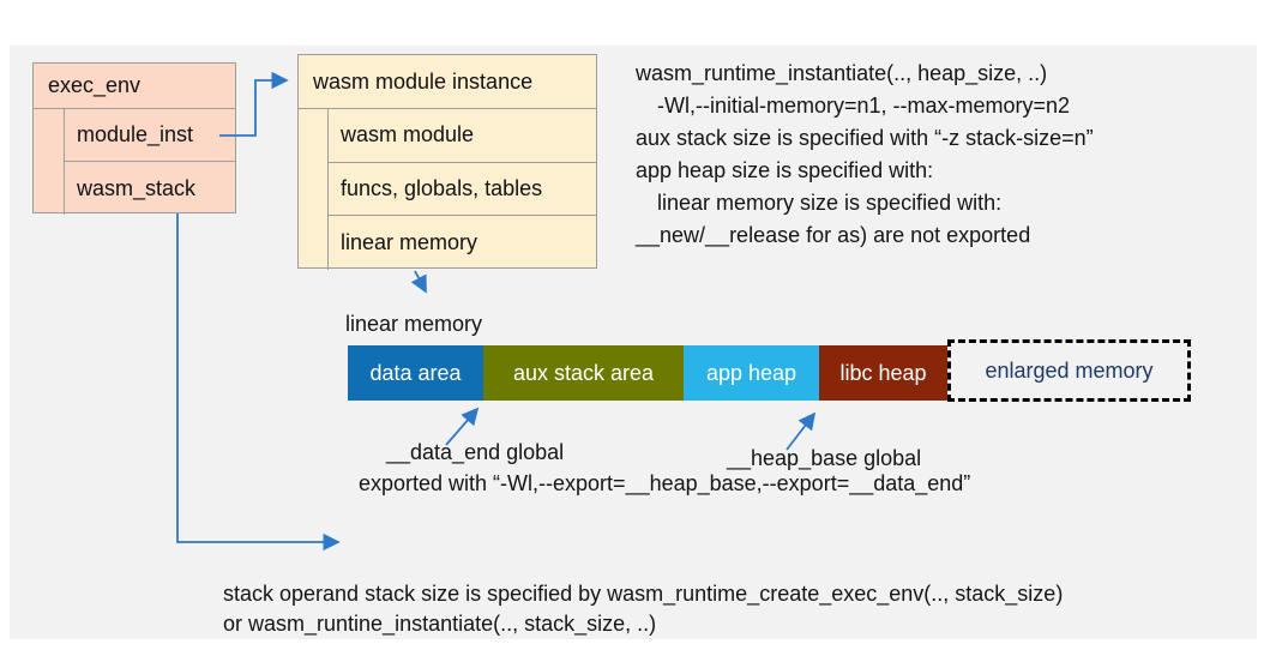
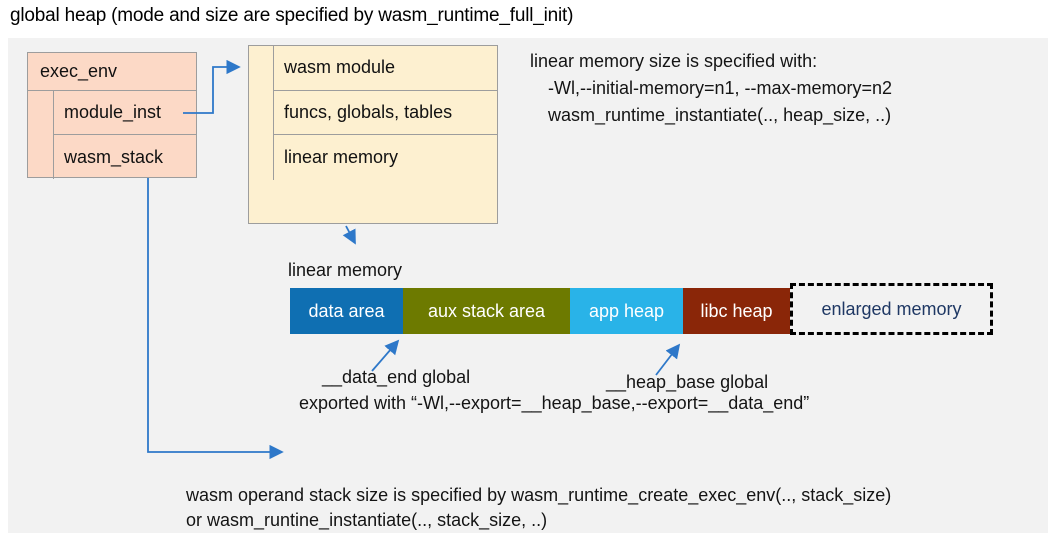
+ global heap (mode and size are specified by wasm_runtime_full_init)
  exec_env
  module_inst
  wasm_stack
- wasm module instance
  wasm module
  funcs, globals, tables
  linear memory
- wasm_runtime_instantiate(.., heap_size, ..)
+ linear memory size is specified with:
  -Wl,--initial-memory=n1, --max-memory=n2
- aux stack size is specified with “-z stack-size=n”
- app heap size is specified with:
- linear memory size is specified with:
+ wasm_runtime_instantiate(.., heap_size, ..)
- __new/__release for as) are not exported
  linear memory
  data area
  aux stack area
  app heap
  libc heap
  enlarged memory
  __data_end global
  __heap_base global
  exported with “-Wl,--export=__heap_base,--export=__data_end”
- stack operand stack size is specified by wasm_runtime_create_exec_env(.., stack_size)
+ wasm operand stack size is specified by wasm_runtime_create_exec_env(.., stack_size)
  or wasm_runtine_instantiate(.., stack_size, ..)
